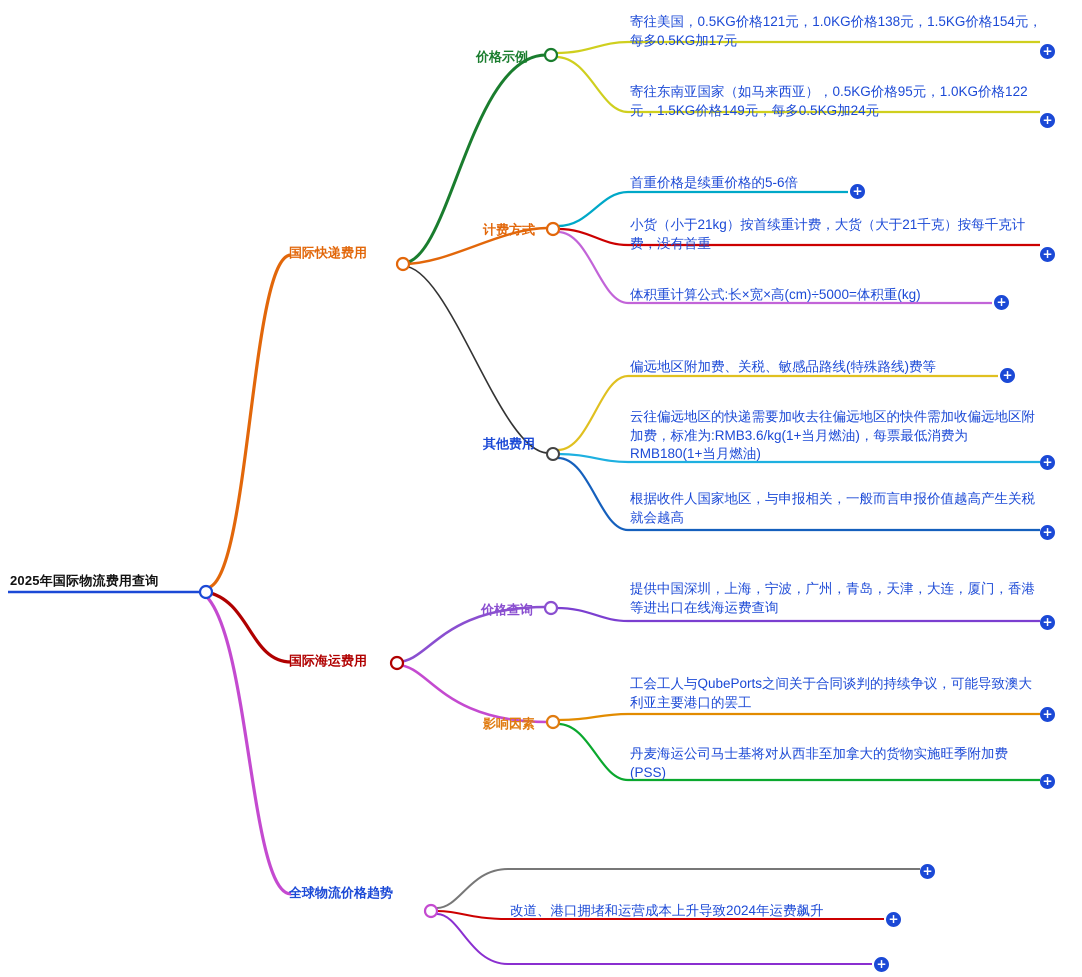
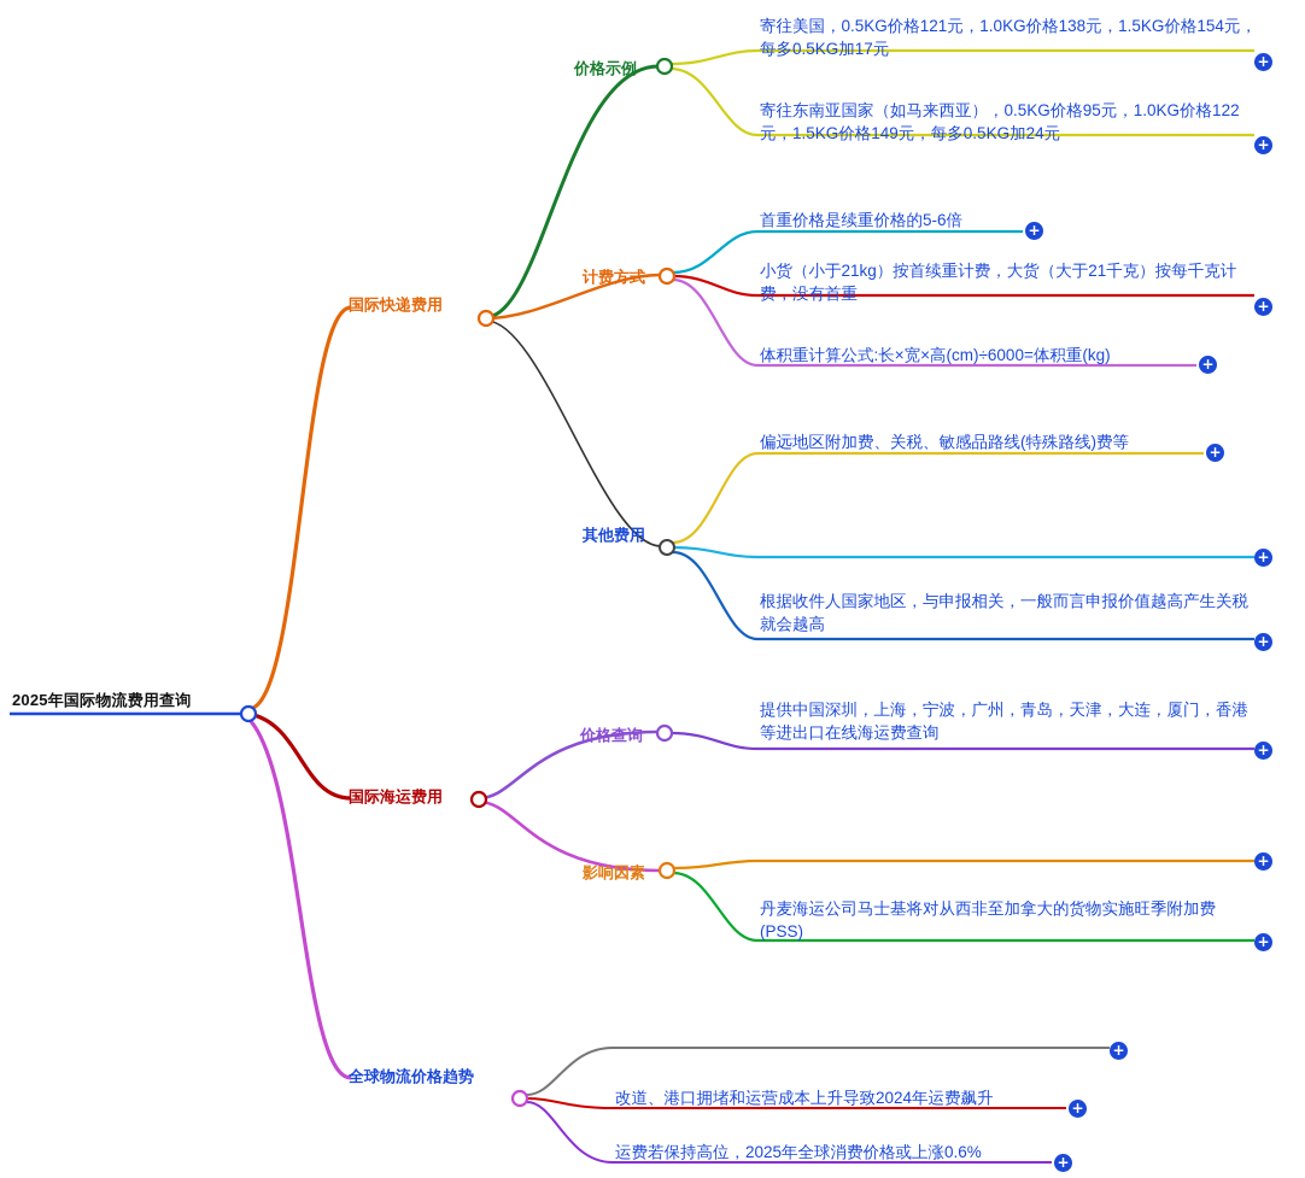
  2025年国际物流费用查询
  国际快递费用
  价格示例
  寄往美国，0.5KG价格121元，1.0KG价格138元，1.5KG价格154元，每多0.5KG加17元
  +
  寄往东南亚国家（如马来西亚），0.5KG价格95元，1.0KG价格122元，1.5KG价格149元，每多0.5KG加24元
  +
  计费方式
  首重价格是续重价格的5-6倍
  +
  小货（小于21kg）按首续重计费，大货（大于21千克）按每千克计费，没有首重
  +
- 体积重计算公式:长×宽×高(cm)÷5000=体积重(kg)
+ 体积重计算公式:长×宽×高(cm)÷6000=体积重(kg)
  +
  其他费用
  偏远地区附加费、关税、敏感品路线(特殊路线)费等
  +
- 云往偏远地区的快递需要加收去往偏远地区的快件需加收偏远地区附加费，标准为:RMB3.6/kg(1+当月燃油)，每票最低消费为RMB180(1+当月燃油)
  +
  根据收件人国家地区，与申报相关，一般而言申报价值越高产生关税就会越高
  +
  国际海运费用
  价格查询
  提供中国深圳，上海，宁波，广州，青岛，天津，大连，厦门，香港等进出口在线海运费查询
  +
  影响因素
- 工会工人与QubePorts之间关于合同谈判的持续争议，可能导致澳大利亚主要港口的罢工
  +
  丹麦海运公司马士基将对从西非至加拿大的货物实施旺季附加费(PSS)
  +
  全球物流价格趋势
  +
  改道、港口拥堵和运营成本上升导致2024年运费飙升
  +
+ 运费若保持高位，2025年全球消费价格或上涨0.6%
  +
